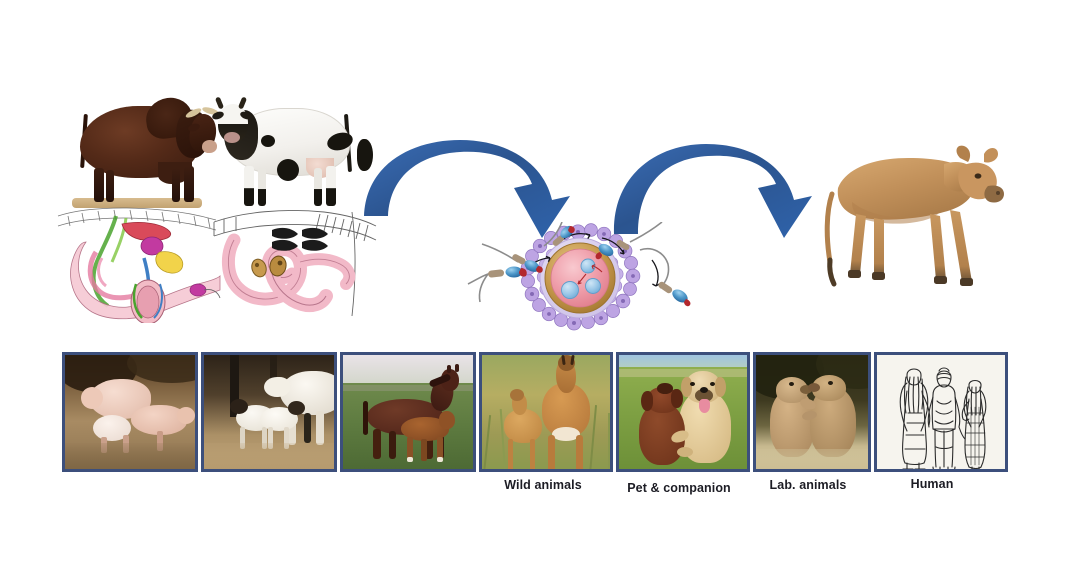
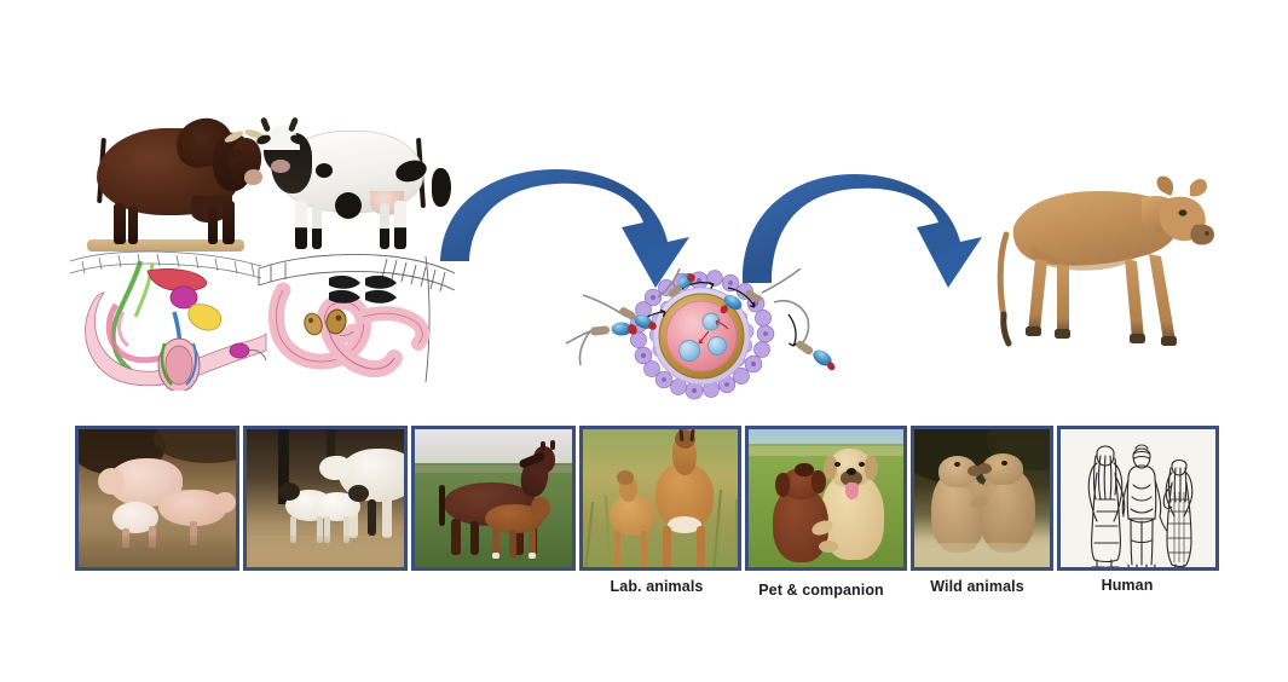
- Wild animals
+ Lab. animals
  Pet & companion
- Lab. animals
+ Wild animals
  Human
